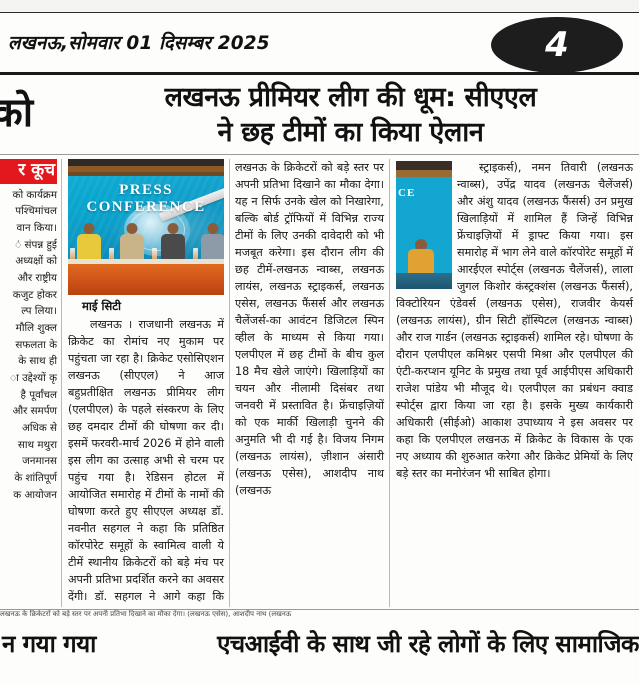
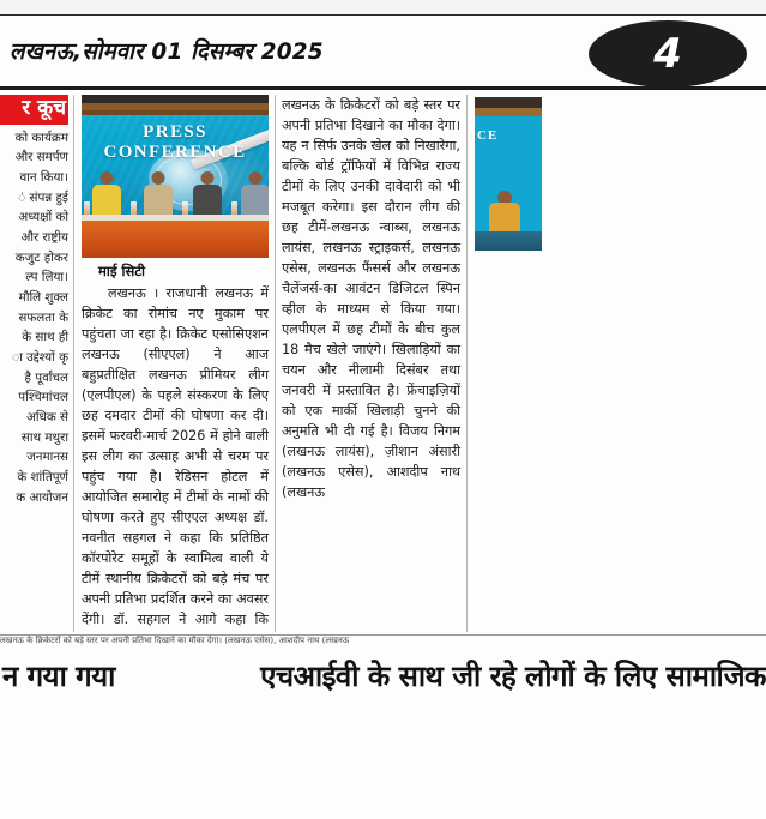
  लखनऊ,सोमवार 01 दिसम्बर 2025
  4
- को
- लखनऊ प्रीमियर लीग की धूम: सीएएल
- ने छह टीमों का किया ऐलान
  र कूच
  को कार्यक्रम
- पश्चिमांचल
+ और समर्पण
  वान किया।
  ं संपन्न हुई
  अध्यक्षों को
  और राष्ट्रीय
  कजुट होकर
  ल्प लिया।
  मौलि शुक्ल
  सफलता के
  के साथ ही
  ा उद्देश्यों कृ
  है पूर्वांचल
- और समर्पण
+ पश्चिमांचल
  अधिक से
  साथ मथुरा
  जनमानस
  के शांतिपूर्ण
  क आयोजन
  PRESS CONFERENCE
  माई सिटी
  लखनऊ । राजधानी लखनऊ में क्रिकेट का रोमांच नए मुकाम पर पहुंचता जा रहा है। क्रिकेट एसोसिएशन लखनऊ (सीएएल) ने आज बहुप्रतीक्षित लखनऊ प्रीमियर लीग (एलपीएल) के पहले संस्करण के लिए छह दमदार टीमों की घोषणा कर दी। इसमें फरवरी-मार्च 2026 में होने वाली इस लीग का उत्साह अभी से चरम पर पहुंच गया है। रेडिसन होटल में आयोजित समारोह में टीमों के नामों की घोषणा करते हुए सीएएल अध्यक्ष डॉ. नवनीत सहगल ने कहा कि प्रतिष्ठित कॉरपोरेट समूहों के स्वामित्व वाली ये टीमें स्थानीय क्रिकेटरों को बड़े मंच पर अपनी प्रतिभा प्रदर्शित करने का अवसर देंगी। डॉ. सहगल ने आगे कहा कि
  लखनऊ के क्रिकेटरों को बड़े स्तर पर अपनी प्रतिभा दिखाने का मौका देगा। यह न सिर्फ उनके खेल को निखारेगा, बल्कि बोर्ड ट्रॉफियों में विभिन्न राज्य टीमों के लिए उनकी दावेदारी को भी मजबूत करेगा। इस दौरान लीग की छह टीमें-लखनऊ न्वाब्स, लखनऊ लायंस, लखनऊ स्ट्राइकर्स, लखनऊ एसेस, लखनऊ फैंसर्स और लखनऊ चैलेंजर्स-का आवंटन डिजिटल स्पिन व्हील के माध्यम से किया गया। एलपीएल में छह टीमों के बीच कुल 18 मैच खेले जाएंगे। खिलाड़ियों का चयन और नीलामी दिसंबर तथा जनवरी में प्रस्तावित है। फ्रेंचाइज़ियों को एक मार्की खिलाड़ी चुनने की अनुमति भी दी गई है। विजय निगम (लखनऊ लायंस), ज़ीशान अंसारी (लखनऊ एसेस), आशदीप नाथ (लखनऊ
  CE
- स्ट्राइकर्स), नमन तिवारी (लखनऊ न्वाब्स), उपेंद्र यादव (लखनऊ चैलेंजर्स) और अंशु यादव (लखनऊ फैंसर्स) उन प्रमुख खिलाड़ियों में शामिल हैं जिन्हें विभिन्न फ्रेंचाइज़ियों में ड्राफ्ट किया गया। इस समारोह में भाग लेने वाले कॉरपोरेट समूहों में आरईएल स्पोर्ट्स (लखनऊ चैलेंजर्स), लाला जुगल किशोर कंस्ट्रक्शंस (लखनऊ फैंसर्स), विक्टोरियन एंडेवर्स (लखनऊ एसेस), राजवीर केयर्स (लखनऊ लायंस), ग्रीन सिटी हॉस्पिटल (लखनऊ न्वाब्स) और राज गार्डन (लखनऊ स्ट्राइकर्स) शामिल रहे। घोषणा के दौरान एलपीएल कमिश्नर एसपी मिश्रा और एलपीएल की एंटी-करप्शन यूनिट के प्रमुख तथा पूर्व आईपीएस अधिकारी राजेश पांडेय भी मौजूद थे। एलपीएल का प्रबंधन क्वाड स्पोर्ट्स द्वारा किया जा रहा है। इसके मुख्य कार्यकारी अधिकारी (सीईओ) आकाश उपाध्याय ने इस अवसर पर कहा कि एलपीएल लखनऊ में क्रिकेट के विकास के एक नए अध्याय की शुरुआत करेगा और क्रिकेट प्रेमियों के लिए बड़े स्तर का मनोरंजन भी साबित होगा।
  लखनऊ के क्रिकेटरों को बड़े स्तर पर अपनी प्रतिभा दिखाने का मौका देगा। (लखनऊ एसेस), आशदीप नाथ (लखनऊ
  न गया गया
  एचआईवी के साथ जी रहे लोगों के लिए सामाजिक
